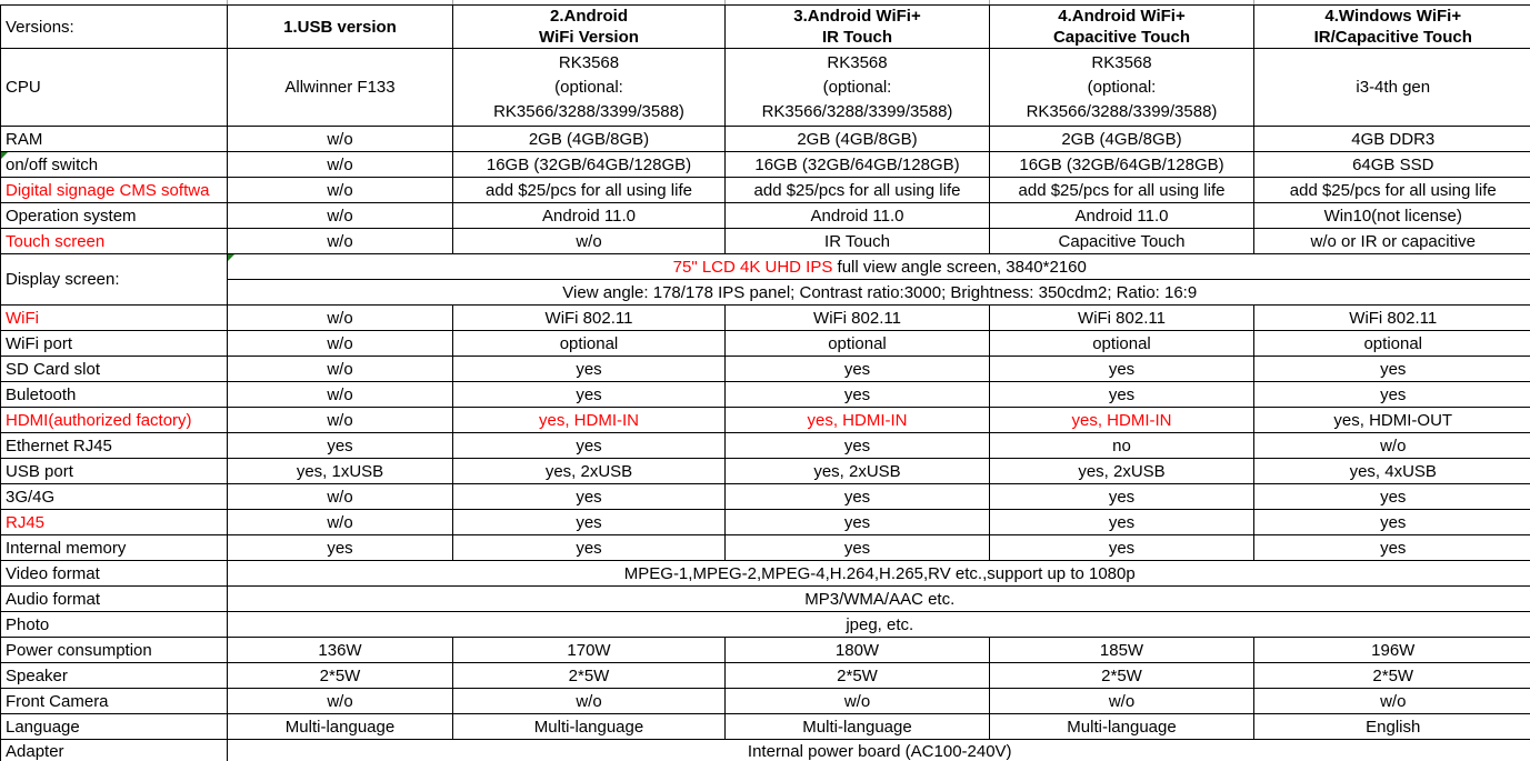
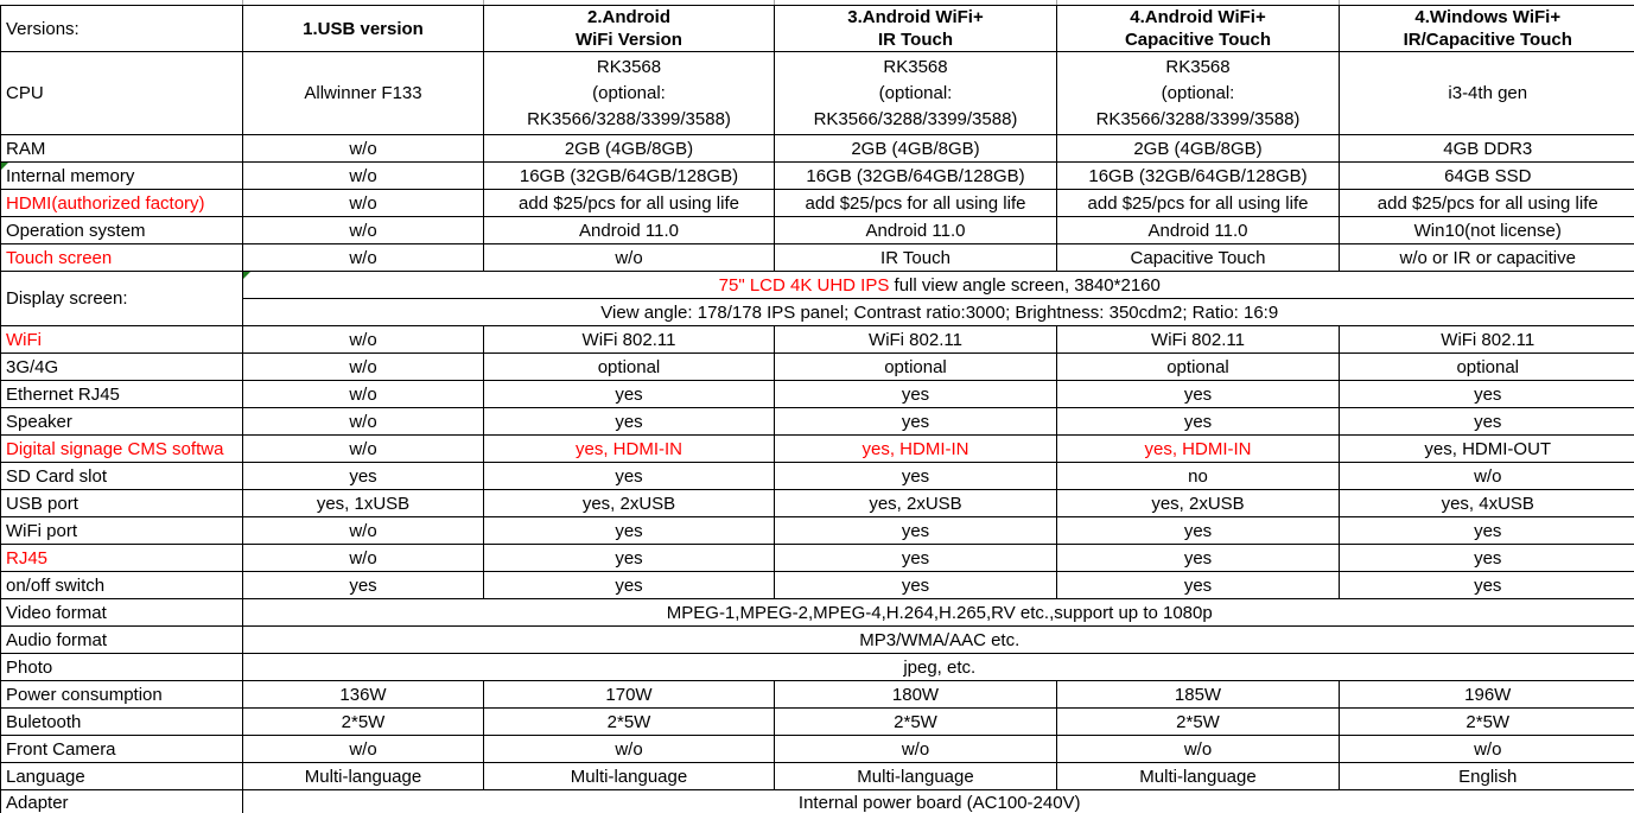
  Versions:	1.USB version	2.Android WiFi Version	3.Android WiFi+ IR Touch	4.Android WiFi+ Capacitive Touch	4.Windows WiFi+ IR/Capacitive Touch
  CPU	Allwinner F133	RK3568 (optional: RK3566/3288/3399/3588)	RK3568 (optional: RK3566/3288/3399/3588)	RK3568 (optional: RK3566/3288/3399/3588)	i3-4th gen
  RAM	w/o	2GB (4GB/8GB)	2GB (4GB/8GB)	2GB (4GB/8GB)	4GB DDR3
- on/off switch	w/o	16GB (32GB/64GB/128GB)	16GB (32GB/64GB/128GB)	16GB (32GB/64GB/128GB)	64GB SSD
+ Internal memory	w/o	16GB (32GB/64GB/128GB)	16GB (32GB/64GB/128GB)	16GB (32GB/64GB/128GB)	64GB SSD
- Digital signage CMS softwa	w/o	add $25/pcs for all using life	add $25/pcs for all using life	add $25/pcs for all using life	add $25/pcs for all using life
+ HDMI(authorized factory)	w/o	add $25/pcs for all using life	add $25/pcs for all using life	add $25/pcs for all using life	add $25/pcs for all using life
  Operation system	w/o	Android 11.0	Android 11.0	Android 11.0	Win10(not license)
  Touch screen	w/o	w/o	IR Touch	Capacitive Touch	w/o or IR or capacitive
  Display screen:	75" LCD 4K UHD IPS full view angle screen, 3840*2160
  View angle: 178/178 IPS panel; Contrast ratio:3000; Brightness: 350cdm2; Ratio: 16:9
  WiFi	w/o	WiFi 802.11	WiFi 802.11	WiFi 802.11	WiFi 802.11
- WiFi port	w/o	optional	optional	optional	optional
+ 3G/4G	w/o	optional	optional	optional	optional
- SD Card slot	w/o	yes	yes	yes	yes
+ Ethernet RJ45	w/o	yes	yes	yes	yes
- Buletooth	w/o	yes	yes	yes	yes
+ Speaker	w/o	yes	yes	yes	yes
- HDMI(authorized factory)	w/o	yes, HDMI-IN	yes, HDMI-IN	yes, HDMI-IN	yes, HDMI-OUT
+ Digital signage CMS softwa	w/o	yes, HDMI-IN	yes, HDMI-IN	yes, HDMI-IN	yes, HDMI-OUT
- Ethernet RJ45	yes	yes	yes	no	w/o
+ SD Card slot	yes	yes	yes	no	w/o
  USB port	yes, 1xUSB	yes, 2xUSB	yes, 2xUSB	yes, 2xUSB	yes, 4xUSB
- 3G/4G	w/o	yes	yes	yes	yes
+ WiFi port	w/o	yes	yes	yes	yes
  RJ45	w/o	yes	yes	yes	yes
- Internal memory	yes	yes	yes	yes	yes
+ on/off switch	yes	yes	yes	yes	yes
  Video format	MPEG-1,MPEG-2,MPEG-4,H.264,H.265,RV etc.,support up to 1080p
  Audio format	MP3/WMA/AAC etc.
  Photo	jpeg, etc.
  Power consumption	136W	170W	180W	185W	196W
- Speaker	2*5W	2*5W	2*5W	2*5W	2*5W
+ Buletooth	2*5W	2*5W	2*5W	2*5W	2*5W
  Front Camera	w/o	w/o	w/o	w/o	w/o
  Language	Multi-language	Multi-language	Multi-language	Multi-language	English
  Adapter	Internal power board (AC100-240V)
